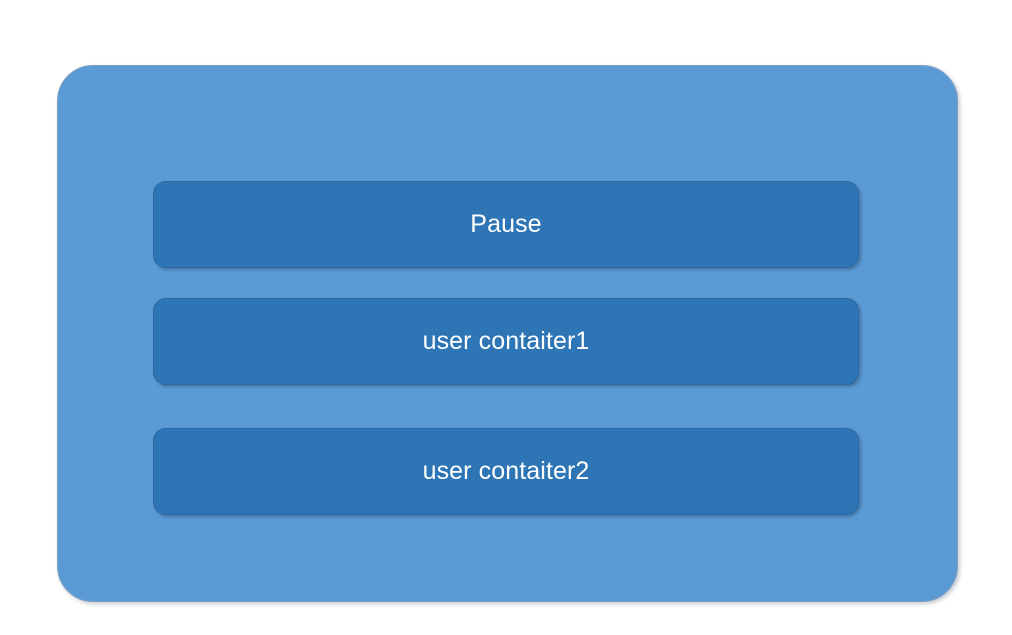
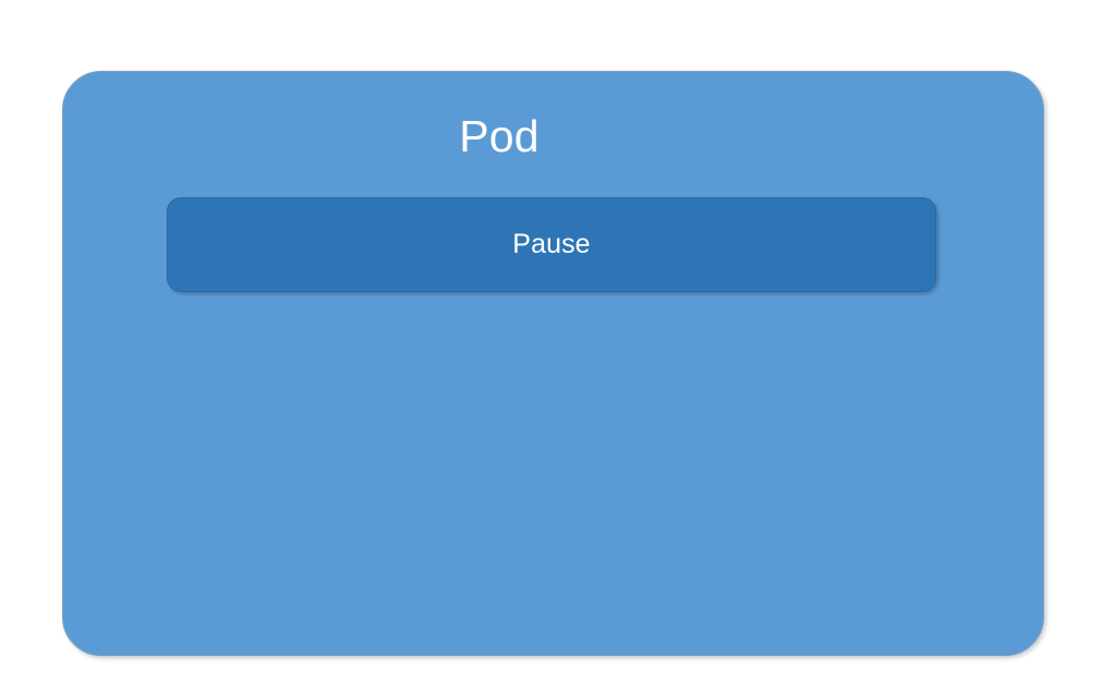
+ Pod
  Pause
- user contaiter1
- user contaiter2
